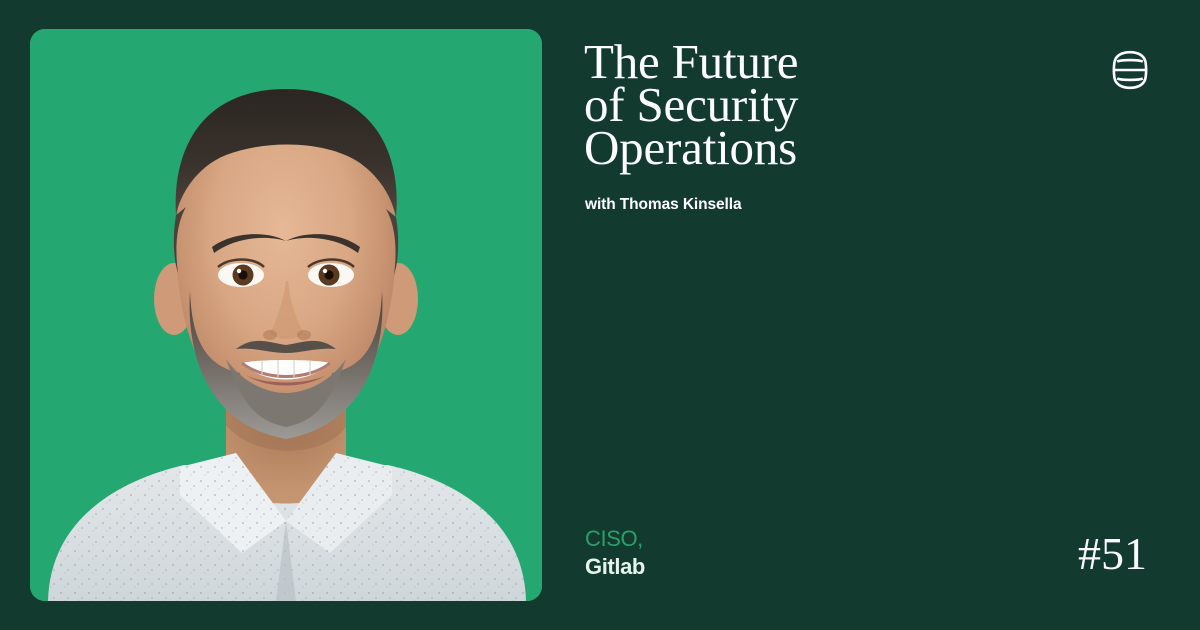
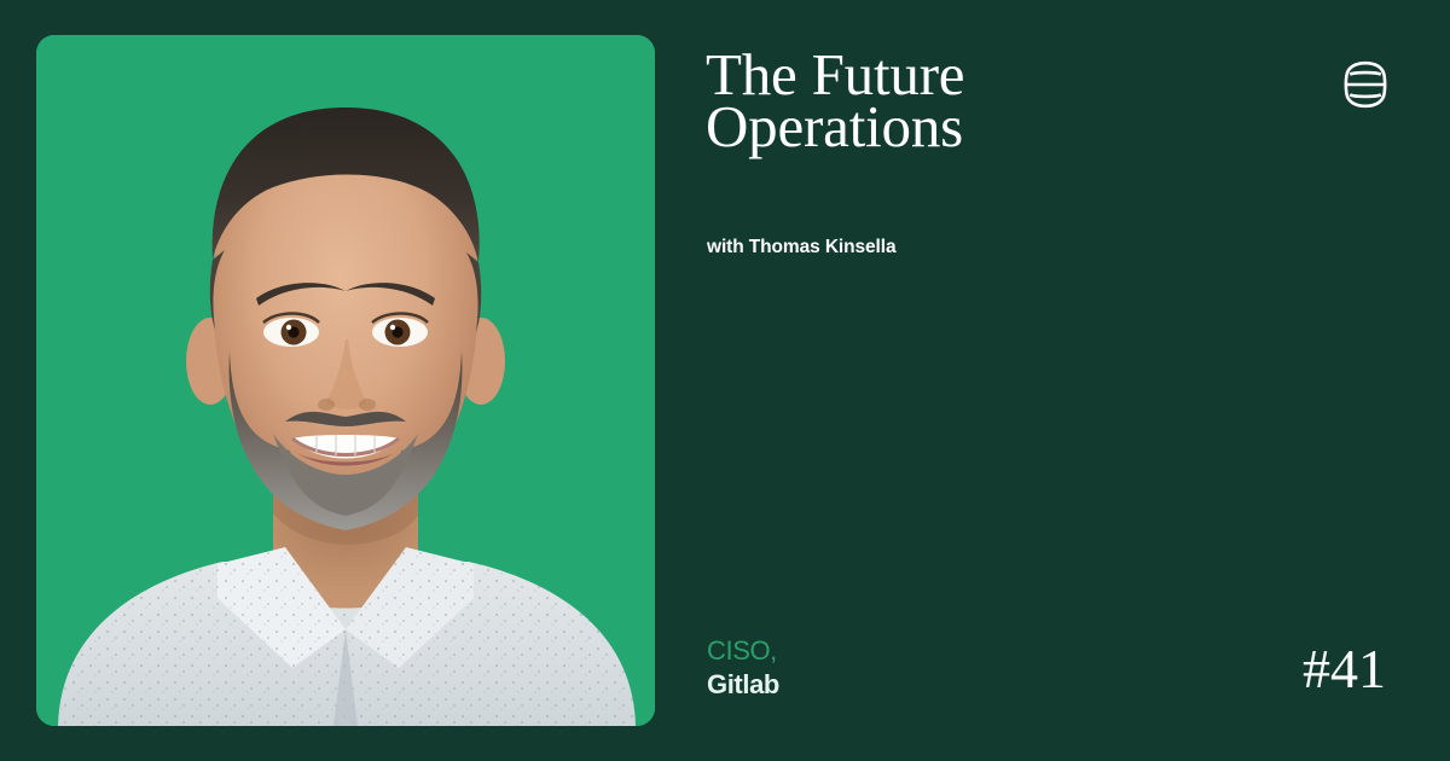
  The Future
- of Security
  Operations
  with Thomas Kinsella
  CISO,
  Gitlab
- #51
+ #41
